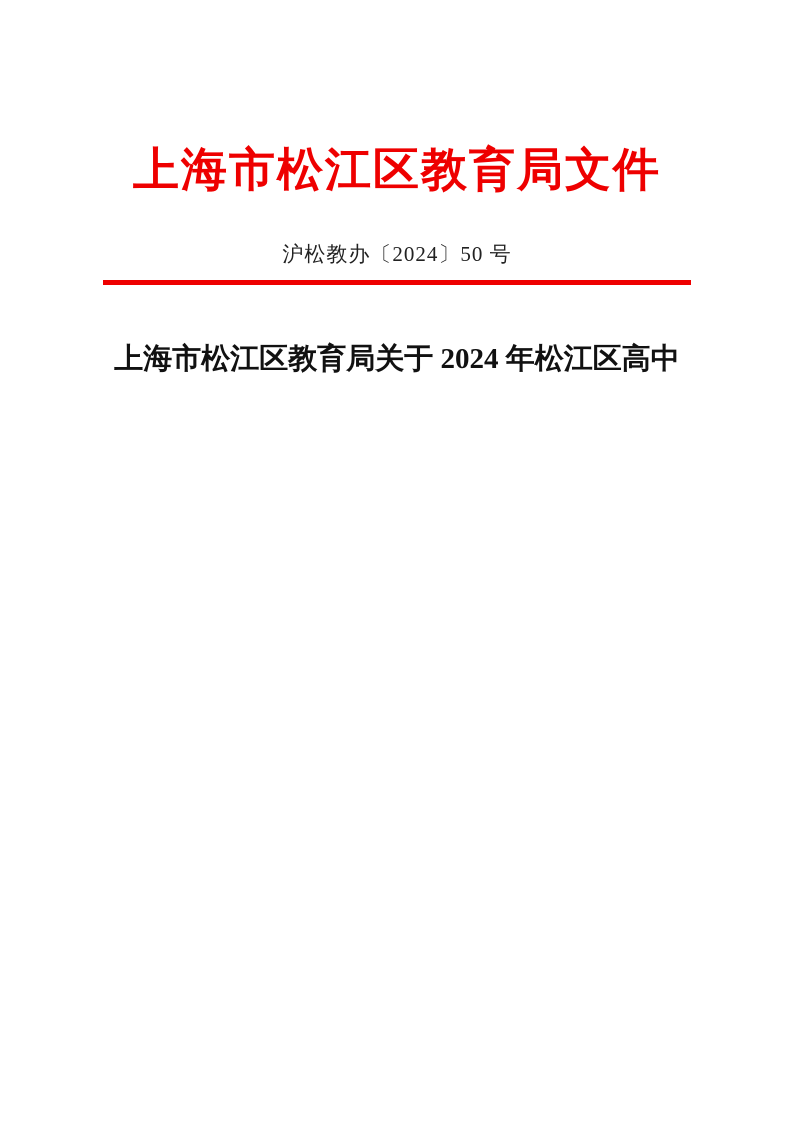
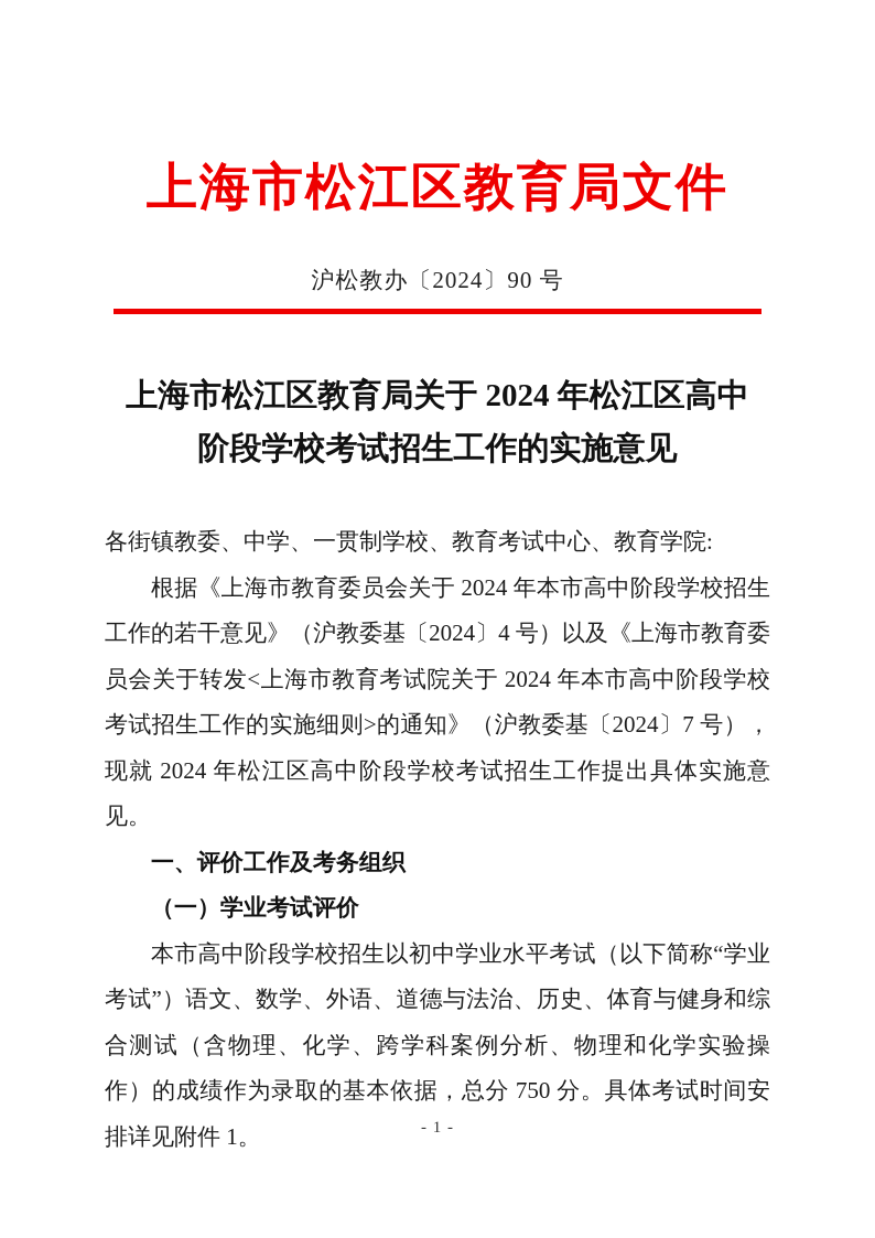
  上海市松江区教育局文件
- 沪松教办〔2024〕50 号
+ 沪松教办〔2024〕90 号
  上海市松江区教育局关于 2024 年松江区高中
+ 阶段学校考试招生工作的实施意见
+ 各街镇教委、中学、一贯制学校、教育考试中心、教育学院:
+ 根据《上海市教育委员会关于 2024 年本市高中阶段学校招生工作的若干意见》（沪教委基〔2024〕4 号）以及《上海市教育委员会关于转发<上海市教育考试院关于 2024 年本市高中阶段学校考试招生工作的实施细则>的通知》（沪教委基〔2024〕7 号），现就 2024 年松江区高中阶段学校考试招生工作提出具体实施意见。
+ 一、评价工作及考务组织
+ （一）学业考试评价
+ 本市高中阶段学校招生以初中学业水平考试（以下简称“学业考试”）语文、数学、外语、道德与法治、历史、体育与健身和综合测试（含物理、化学、跨学科案例分析、物理和化学实验操作）的成绩作为录取的基本依据，总分 750 分。具体考试时间安排详见附件 1。
+ - 1 -
